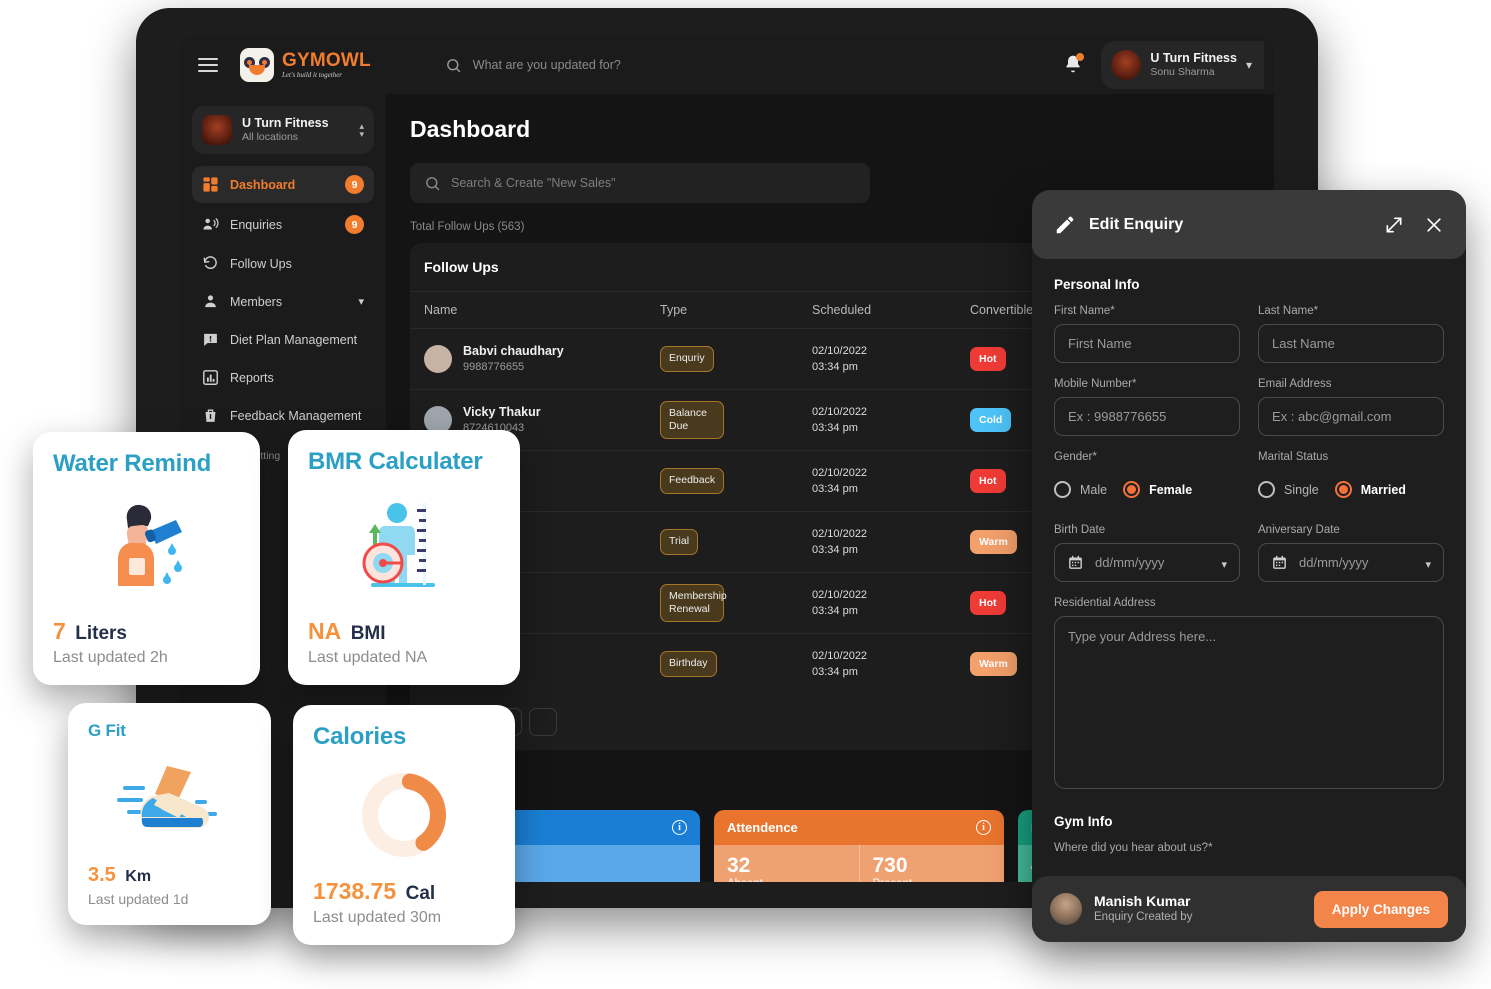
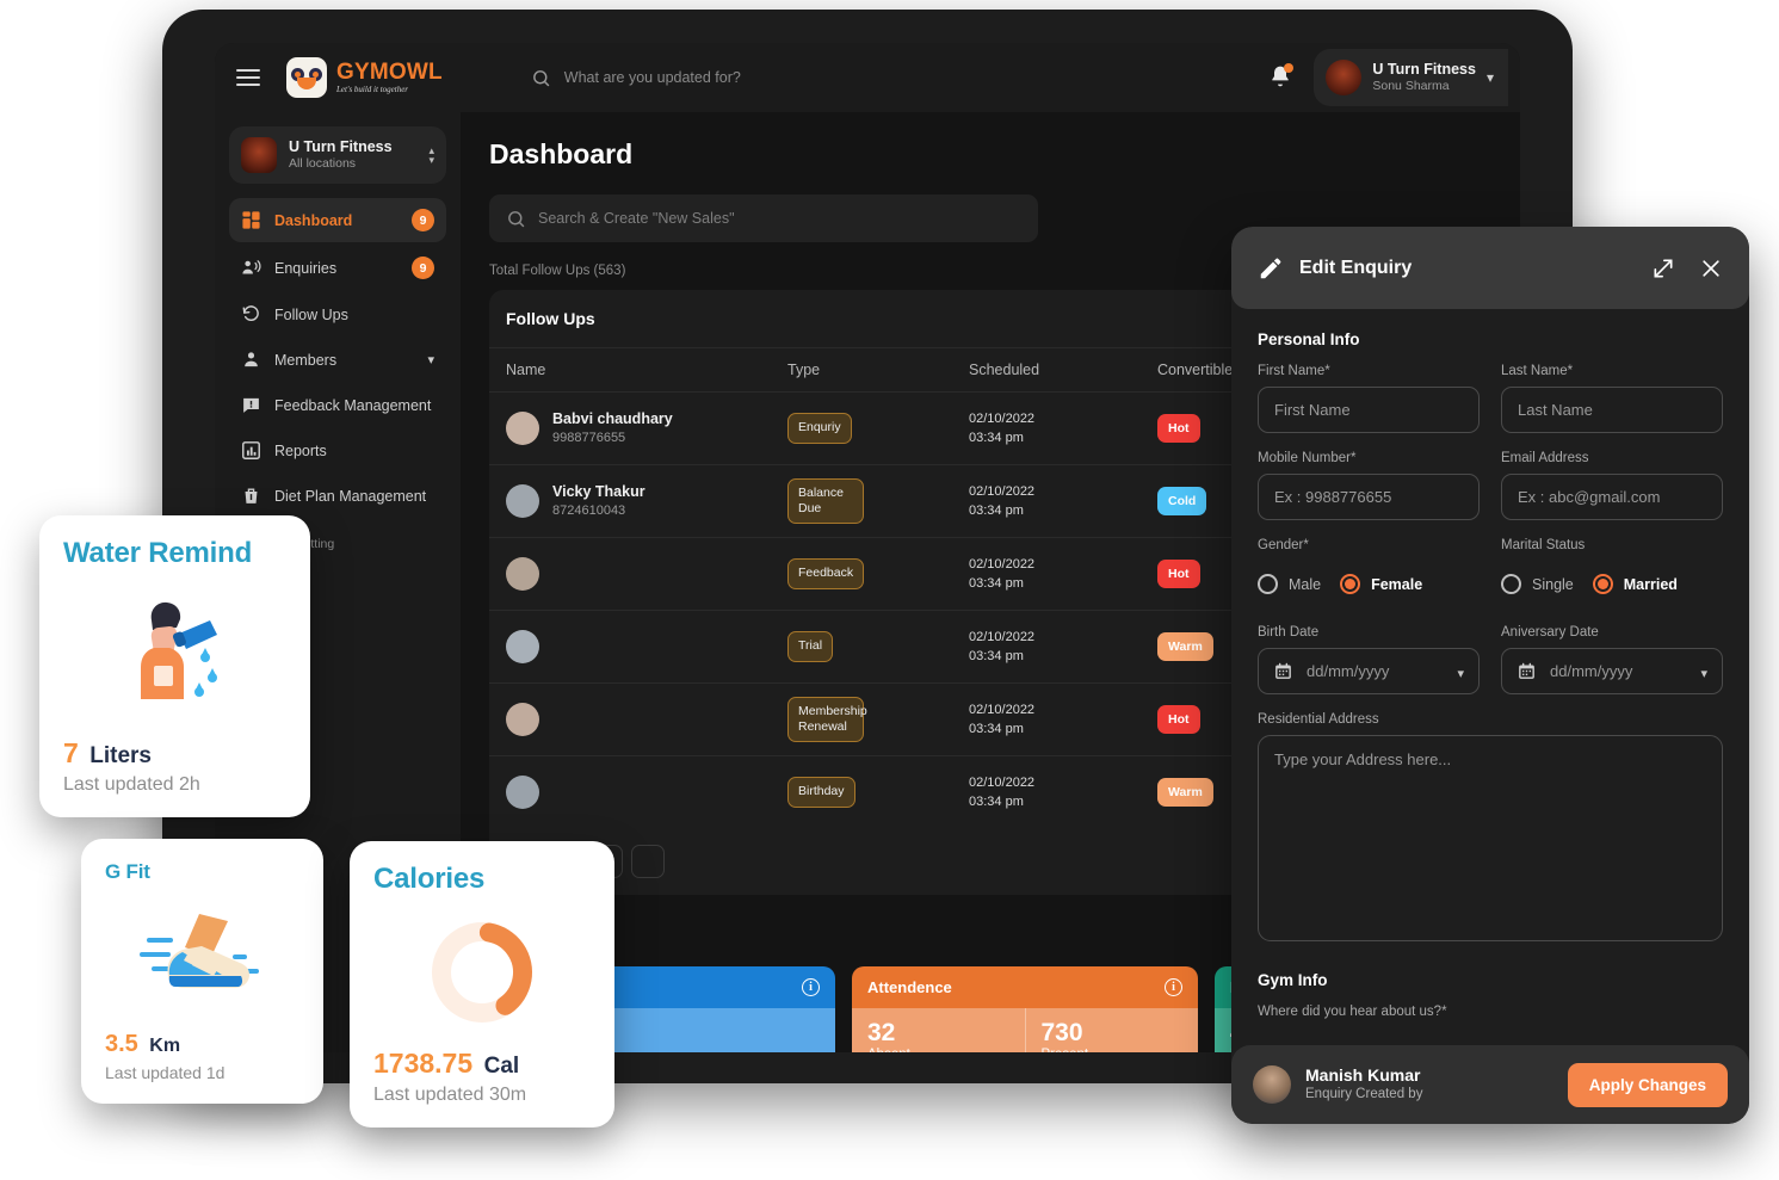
  GYMOWL
  Let's build it together
  What are you updated for?
  U Turn Fitness
  Sonu Sharma
  ▾
  U Turn Fitness
  All locations
  ▴
  ▾
  Dashboard
  9
  Enquiries
  9
  Follow Ups
  Members
  ▾
- Diet Plan Management
+ Feedback Management
  Reports
- Feedback Management
+ Diet Plan Management
  Dashboard
  Search & Create "New Sales"
  Total Follow Ups (563)
  Follow Ups
  Name
  Type
  Scheduled
  Convertible
  Babvi chaudhary
  9988776655
  Enquriy
  02/10/2022
  03:34 pm
  Hot
  Vicky Thakur
  8724610043
  Balance Due
  02/10/2022
  03:34 pm
  Cold
  Feedback
  02/10/2022
  03:34 pm
  Hot
  Trial
  02/10/2022
  03:34 pm
  Warm
  Membership Renewal
  02/10/2022
  03:34 pm
  Hot
  Birthday
  02/10/2022
  03:34 pm
  Warm
  i
  Attendence
  i
  32
  730
  Water Remind
  7 Liters
  Last updated 2h
- BMR Calculater
- NA BMI
- Last updated NA
  G Fit
  3.5 Km
  Last updated 1d
  Calories
  1738.75 Cal
  Last updated 30m
  Edit Enquiry
  Personal Info
  First Name*
  First Name
  Last Name*
  Last Name
  Mobile Number*
  Ex : 9988776655
  Email Address
  Ex : abc@gmail.com
  Gender*
  Male
  Female
  Marital Status
  Single
  Married
  Birth Date
  dd/mm/yyyy
  ▾
  Aniversary Date
  dd/mm/yyyy
  ▾
  Residential Address
  Type your Address here...
  Gym Info
  Where did you hear about us?*
  Manish Kumar
  Enquiry Created by
  Apply Changes
